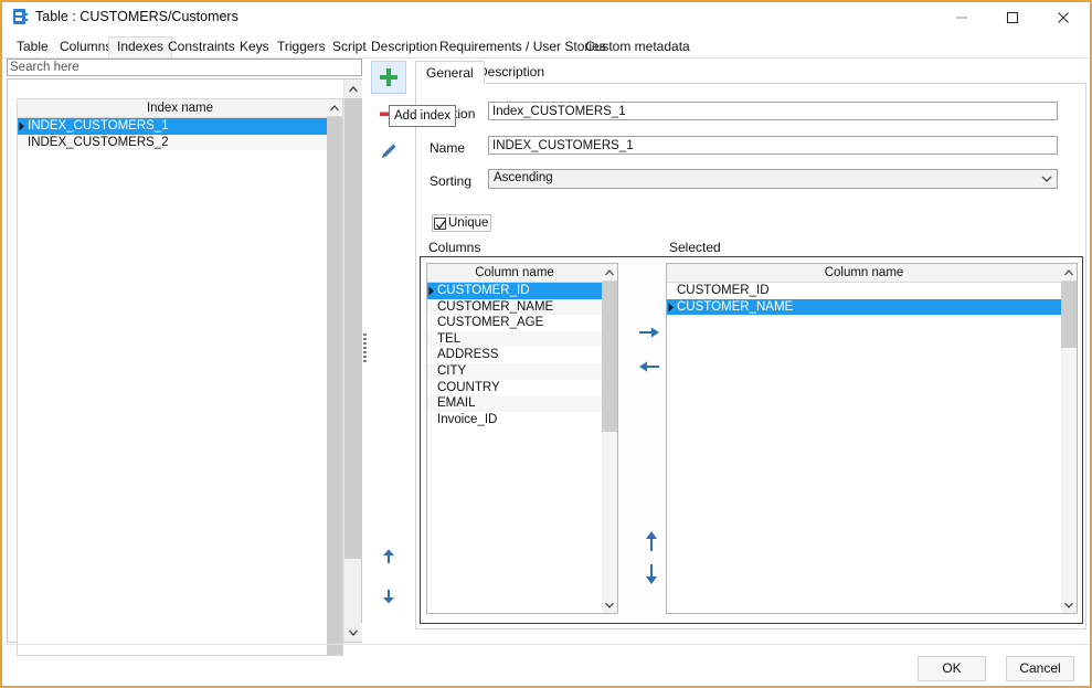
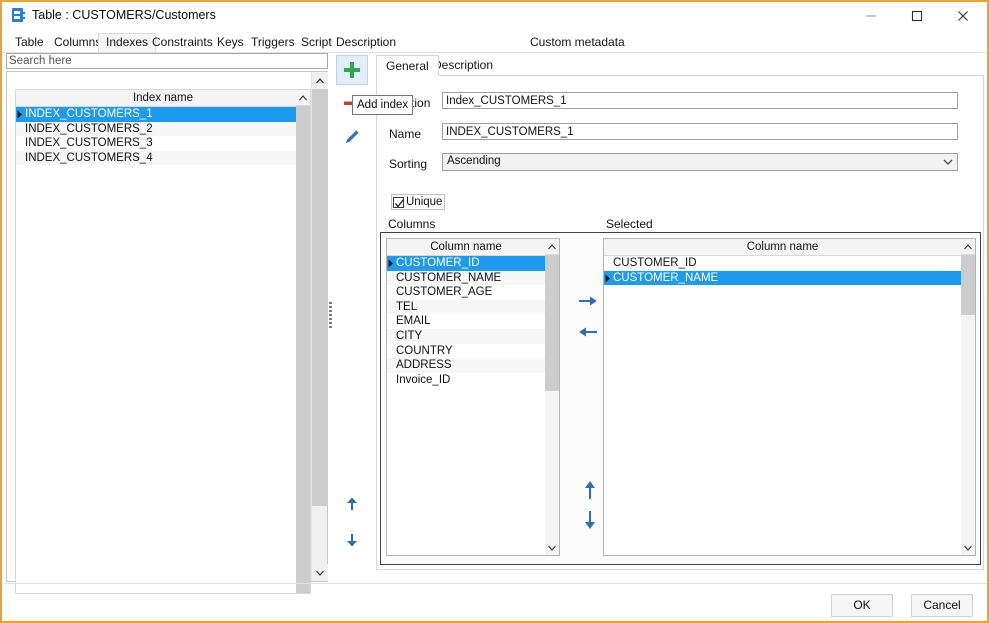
  Table : CUSTOMERS/Customers
  Table
  Column
  Indexes
  Constraints
  Keys
  Triggers
  Script
  Description
- Requirements / User Stories
  Custom metadata
  Search here
  Index name
  INDEX_CUSTOMERS_1
  INDEX_CUSTOMERS_2
+ INDEX_CUSTOMERS_3
+ INDEX_CUSTOMERS_4
  Add index
  General
  escription
  Index_CUSTOMERS_1
  Name
  INDEX_CUSTOMERS_1
  Sorting
  Ascending
  Unique
  Columns
  Selected
  Column name
  CUSTOMER_ID
  CUSTOMER_NAME
  CUSTOMER_AGE
  TEL
- ADDRESS
+ EMAIL
  CITY
  COUNTRY
- EMAIL
+ ADDRESS
  Invoice_ID
  Column name
  CUSTOMER_ID
  CUSTOMER_NAME
  OK
  Cancel
